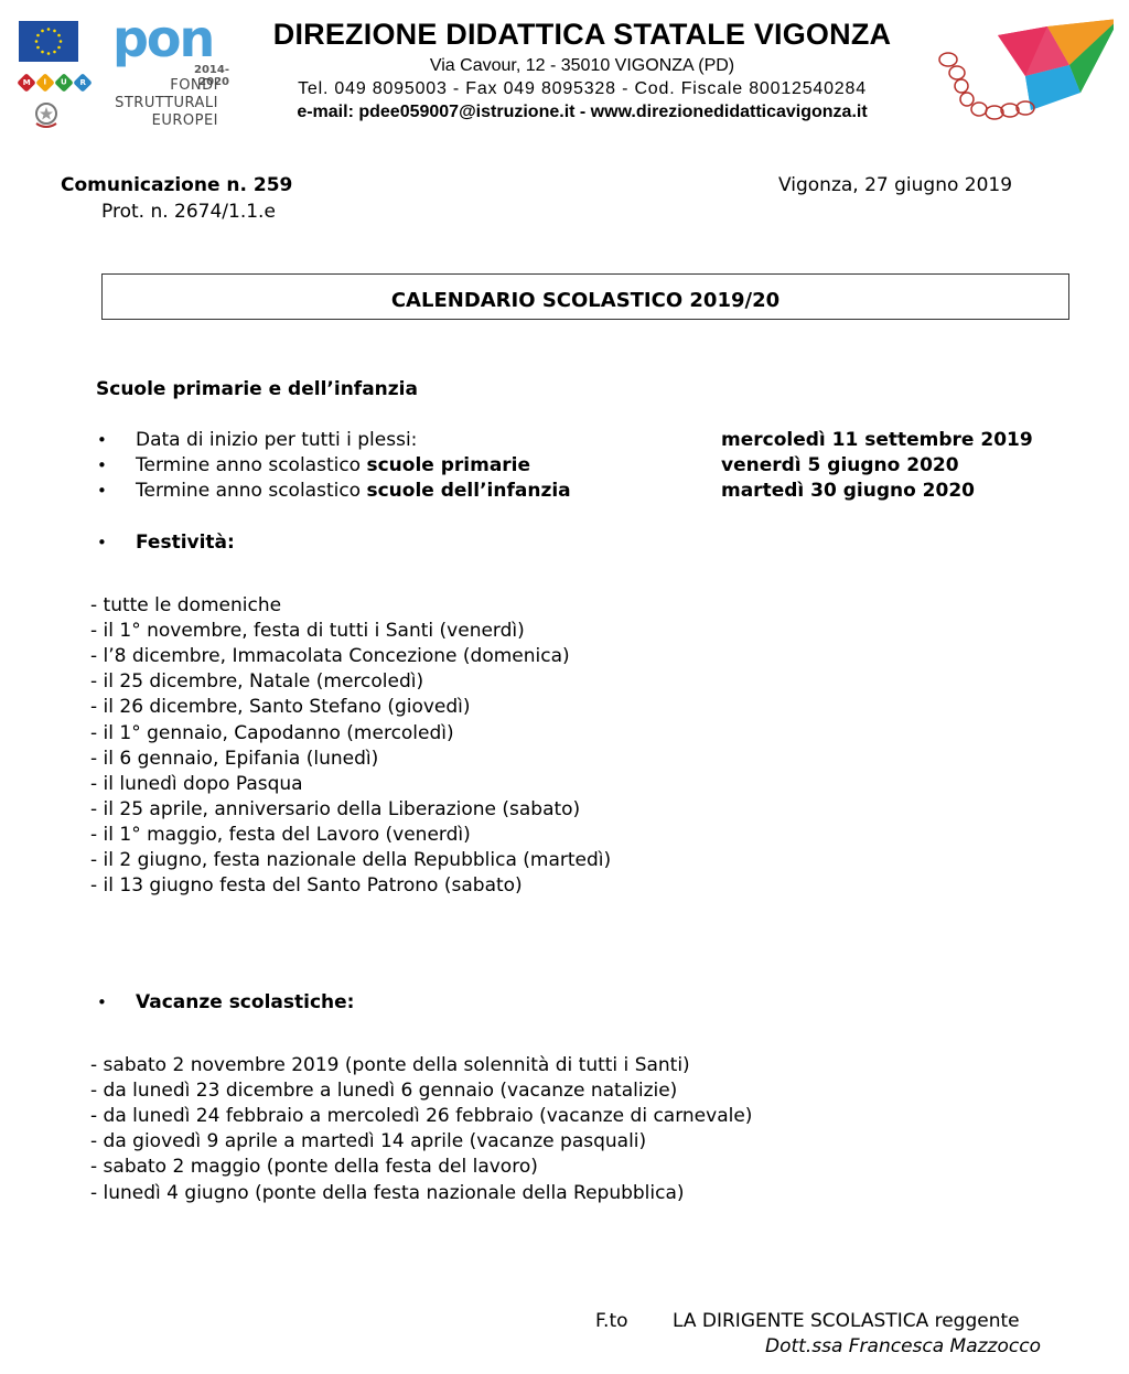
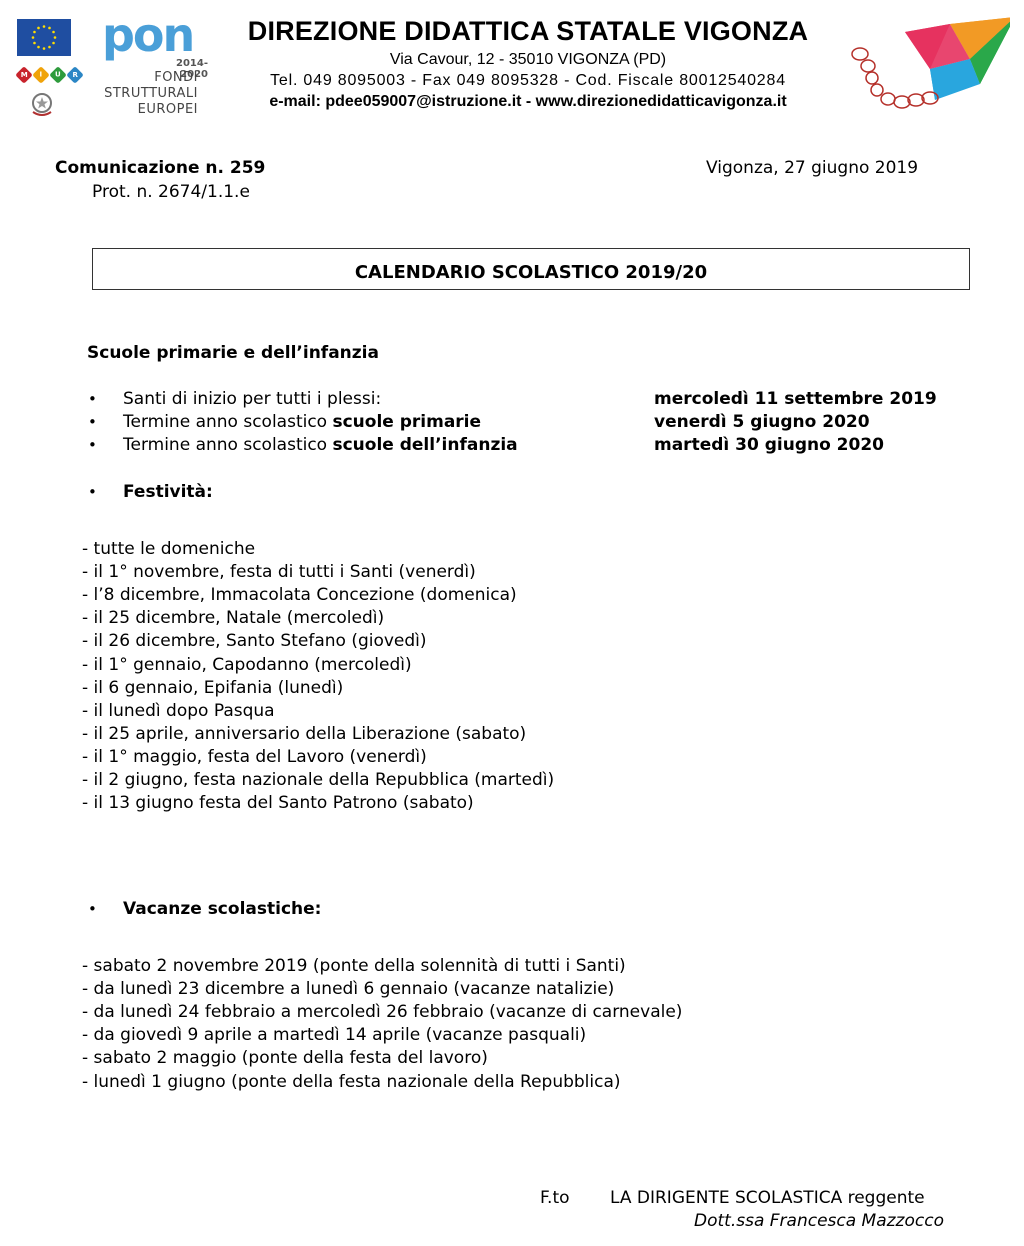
  pon
  2014-2020
  FONDI
  STRUTTURALI
  EUROPEI
  DIREZIONE DIDATTICA STATALE VIGONZA
  Via Cavour, 12 - 35010 VIGONZA (PD)
  Tel. 049 8095003 - Fax 049 8095328 - Cod. Fiscale 80012540284
  e-mail: pdee059007@istruzione.it - www.direzionedidatticavigonza.it
  Comunicazione n. 259
  Prot. n. 2674/1.1.e
  Vigonza, 27 giugno 2019
  CALENDARIO SCOLASTICO 2019/20
  Scuole primarie e dell’infanzia
  •
- Data di inizio per tutti i plessi:
+ Santi di inizio per tutti i plessi:
  mercoledì 11 settembre 2019
  •
  Termine anno scolastico scuole primarie
  venerdì 5 giugno 2020
  •
  Termine anno scolastico scuole dell’infanzia
  martedì 30 giugno 2020
  •
  Festività:
  - tutte le domeniche
  - il 1° novembre, festa di tutti i Santi (venerdì)
  - l’8 dicembre, Immacolata Concezione (domenica)
  - il 25 dicembre, Natale (mercoledì)
  - il 26 dicembre, Santo Stefano (giovedì)
  - il 1° gennaio, Capodanno (mercoledì)
  - il 6 gennaio, Epifania (lunedì)
  - il lunedì dopo Pasqua
  - il 25 aprile, anniversario della Liberazione (sabato)
  - il 1° maggio, festa del Lavoro (venerdì)
  - il 2 giugno, festa nazionale della Repubblica (martedì)
  - il 13 giugno festa del Santo Patrono (sabato)
  •
  Vacanze scolastiche:
  - sabato 2 novembre 2019 (ponte della solennità di tutti i Santi)
  - da lunedì 23 dicembre a lunedì 6 gennaio (vacanze natalizie)
  - da lunedì 24 febbraio a mercoledì 26 febbraio (vacanze di carnevale)
  - da giovedì 9 aprile a martedì 14 aprile (vacanze pasquali)
  - sabato 2 maggio (ponte della festa del lavoro)
- - lunedì 4 giugno (ponte della festa nazionale della Repubblica)
+ - lunedì 1 giugno (ponte della festa nazionale della Repubblica)
  F.to
  LA DIRIGENTE SCOLASTICA reggente
  Dott.ssa Francesca Mazzocco
